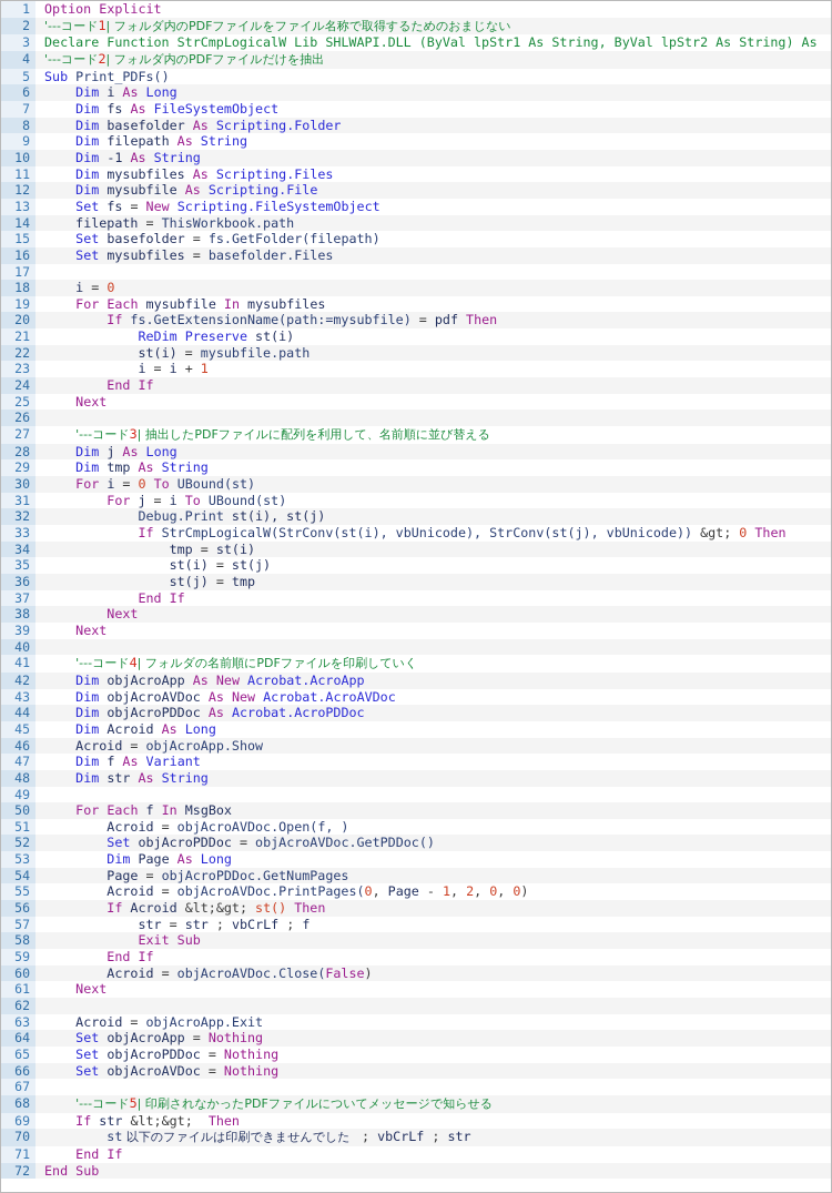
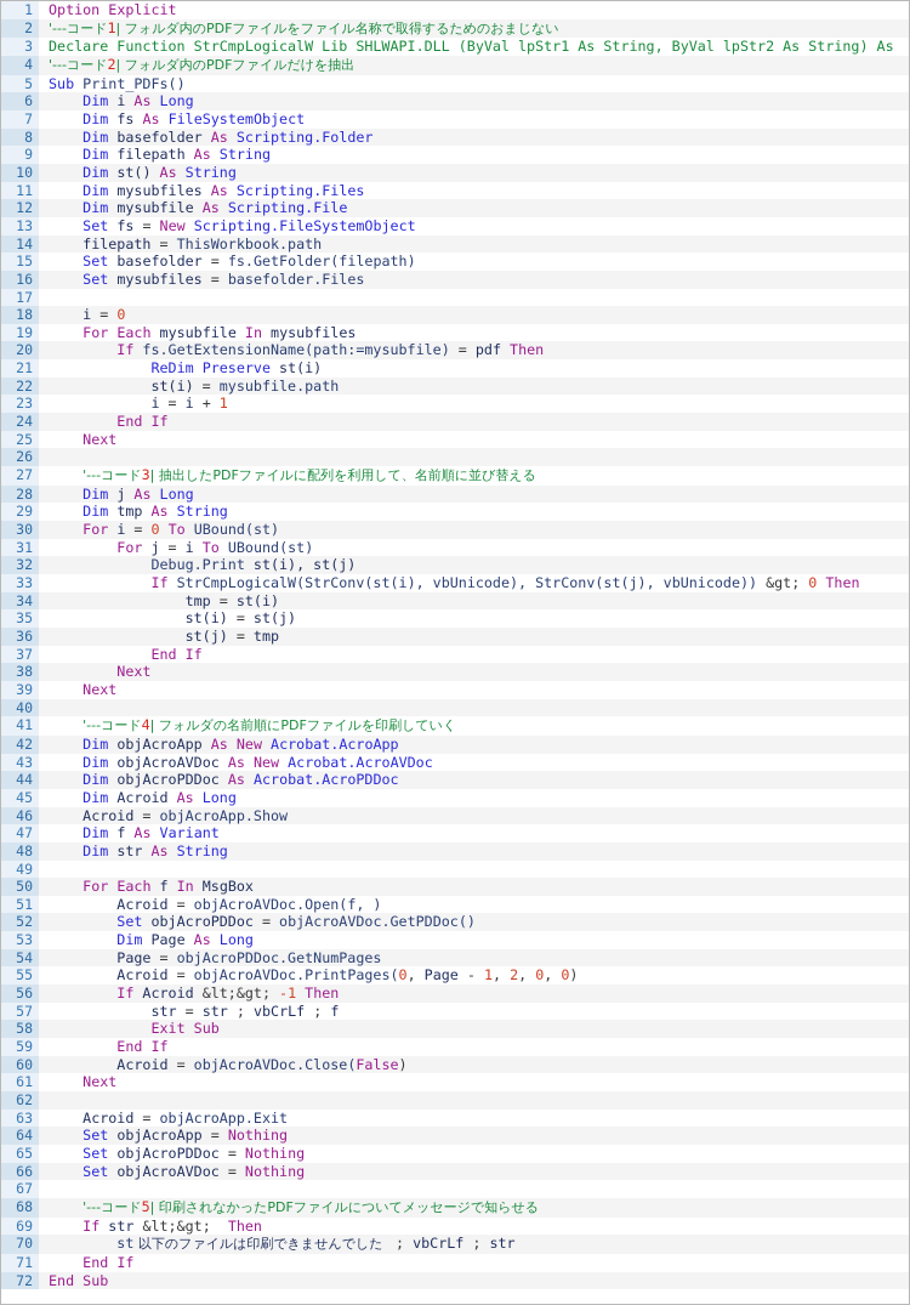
  1	Option Explicit
  2	'---コード1| フォルダ内のPDFファイルをファイル名称で取得するためのおまじない
  3	Declare Function StrCmpLogicalW Lib SHLWAPI.DLL (ByVal lpStr1 As String, ByVal lpStr2 As String) As
  4	'---コード2| フォルダ内のPDFファイルだけを抽出
  5	Sub Print_PDFs()
  6	Dim i As Long
  7	Dim fs As FileSystemObject
  8	Dim basefolder As Scripting.Folder
  9	Dim filepath As String
- 10	Dim -1 As String
+ 10	Dim st() As String
  11	Dim mysubfiles As Scripting.Files
  12	Dim mysubfile As Scripting.File
  13	Set fs = New Scripting.FileSystemObject
  14	filepath = ThisWorkbook.path
  15	Set basefolder = fs.GetFolder(filepath)
  16	Set mysubfiles = basefolder.Files
  17
  18	i = 0
  19	For Each mysubfile In mysubfiles
  20	If fs.GetExtensionName(path:=mysubfile) = pdf Then
  21	ReDim Preserve st(i)
  22	st(i) = mysubfile.path
  23	i = i + 1
  24	End If
  25	Next
  26
  27	'---コード3| 抽出したPDFファイルに配列を利用して、名前順に並び替える
  28	Dim j As Long
  29	Dim tmp As String
  30	For i = 0 To UBound(st)
  31	For j = i To UBound(st)
  32	Debug.Print st(i), st(j)
  33	If StrCmpLogicalW(StrConv(st(i), vbUnicode), StrConv(st(j), vbUnicode)) &gt; 0 Then
  34	tmp = st(i)
  35	st(i) = st(j)
  36	st(j) = tmp
  37	End If
  38	Next
  39	Next
  40
  41	'---コード4| フォルダの名前順にPDFファイルを印刷していく
  42	Dim objAcroApp As New Acrobat.AcroApp
  43	Dim objAcroAVDoc As New Acrobat.AcroAVDoc
  44	Dim objAcroPDDoc As Acrobat.AcroPDDoc
  45	Dim Acroid As Long
  46	Acroid = objAcroApp.Show
  47	Dim f As Variant
  48	Dim str As String
  49
  50	For Each f In MsgBox
  51	Acroid = objAcroAVDoc.Open(f, )
  52	Set objAcroPDDoc = objAcroAVDoc.GetPDDoc()
  53	Dim Page As Long
  54	Page = objAcroPDDoc.GetNumPages
  55	Acroid = objAcroAVDoc.PrintPages(0, Page - 1, 2, 0, 0)
- 56	If Acroid &lt;&gt; st() Then
+ 56	If Acroid &lt;&gt; -1 Then
  57	str = str ; vbCrLf ; f
  58	Exit Sub
  59	End If
  60	Acroid = objAcroAVDoc.Close(False)
  61	Next
  62
  63	Acroid = objAcroApp.Exit
  64	Set objAcroApp = Nothing
  65	Set objAcroPDDoc = Nothing
  66	Set objAcroAVDoc = Nothing
  67
  68	'---コード5| 印刷されなかったPDFファイルについてメッセージで知らせる
  69	If str &lt;&gt; Then
  70	st 以下のファイルは印刷できませんでした ; vbCrLf ; str
  71	End If
  72	End Sub
